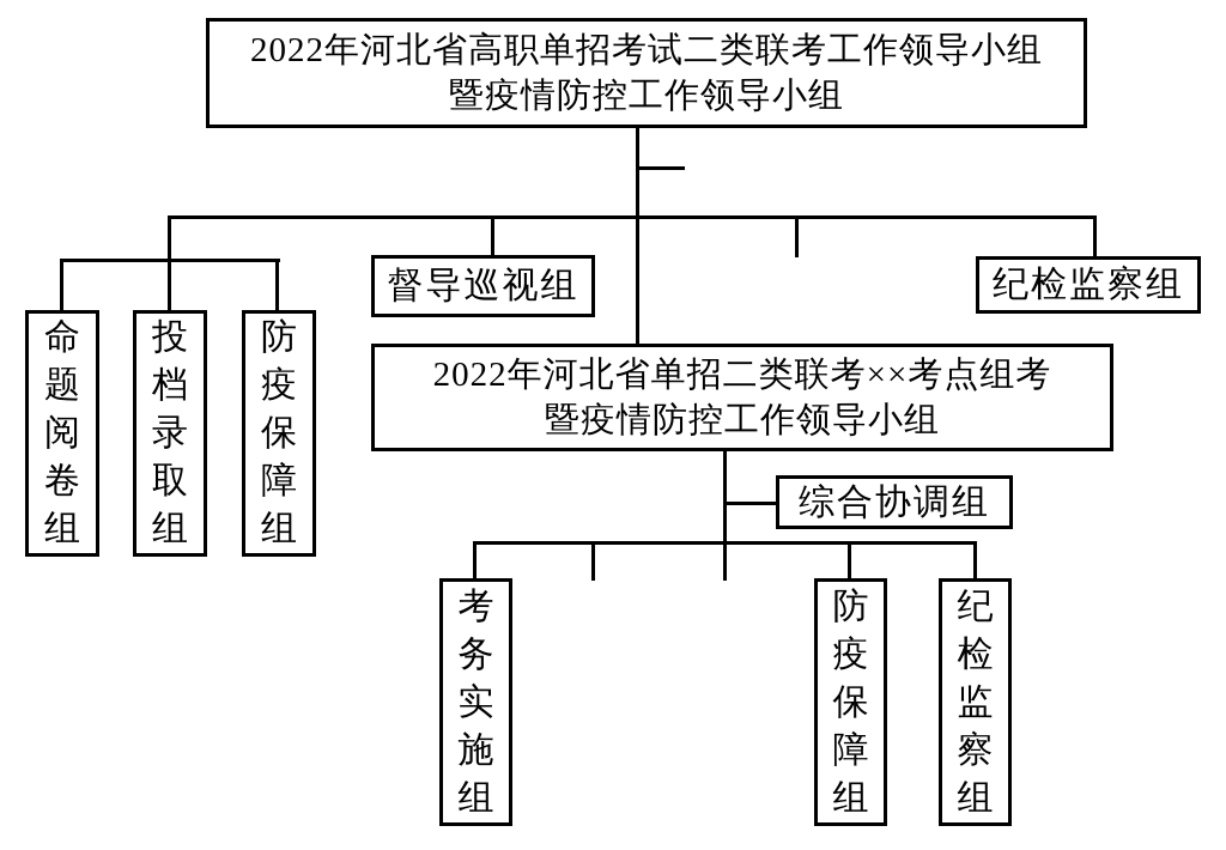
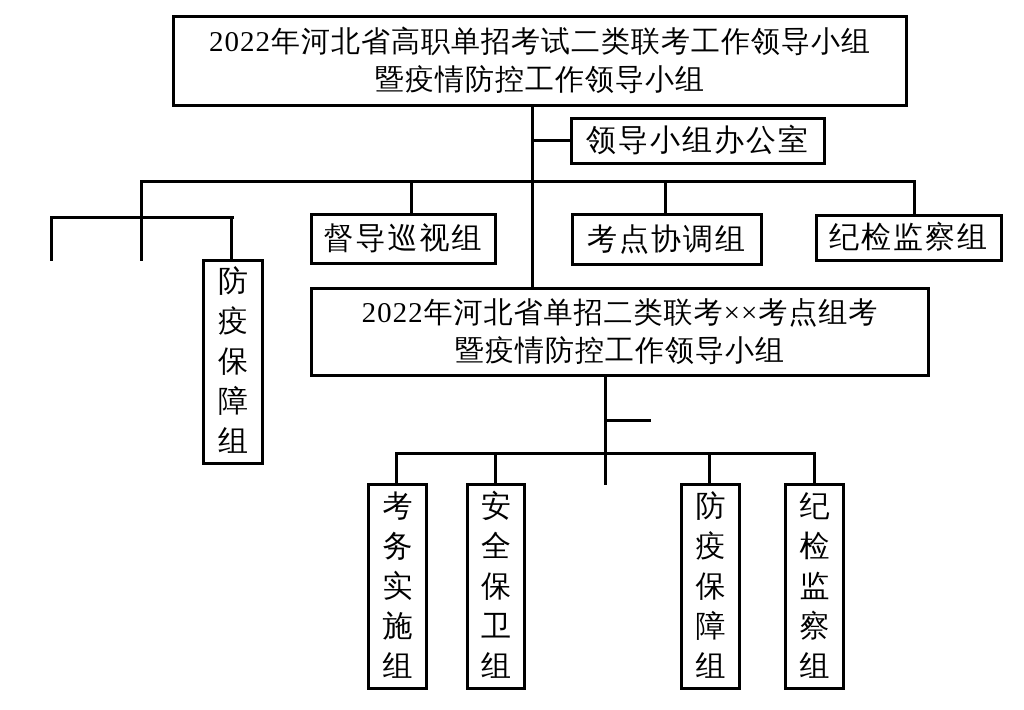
  2022年河北省高职单招考试二类联考工作领导小组
  暨疫情防控工作领导小组
+ 领导小组办公室
  督导巡视组
+ 考点协调组
  纪检监察组
- 命题阅卷组
- 投档录取组
  防疫保障组
  2022年河北省单招二类联考××考点组考
  暨疫情防控工作领导小组
- 综合协调组
  考务实施组
+ 安全保卫组
  防疫保障组
  纪检监察组
